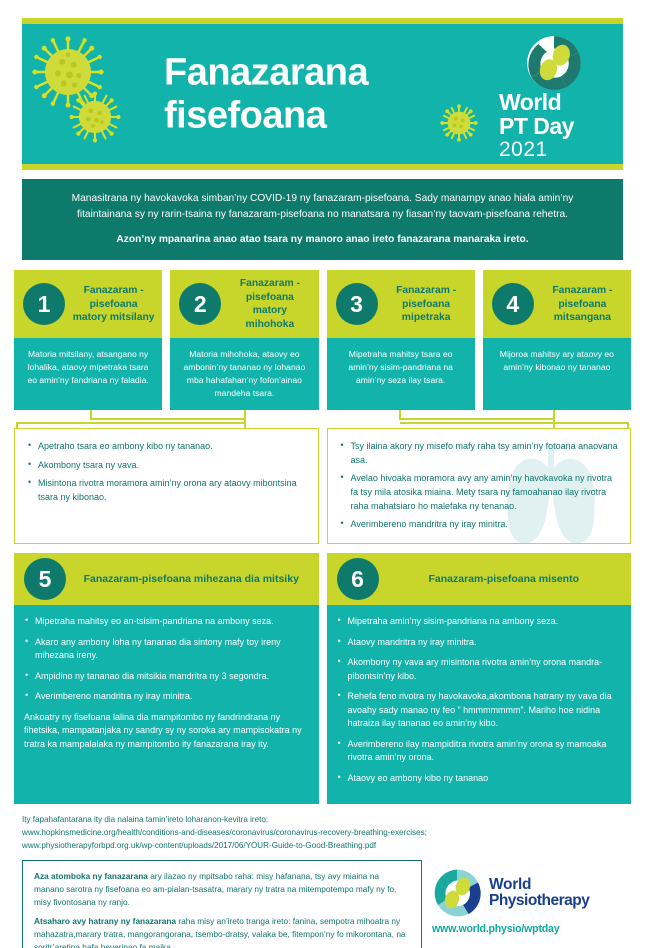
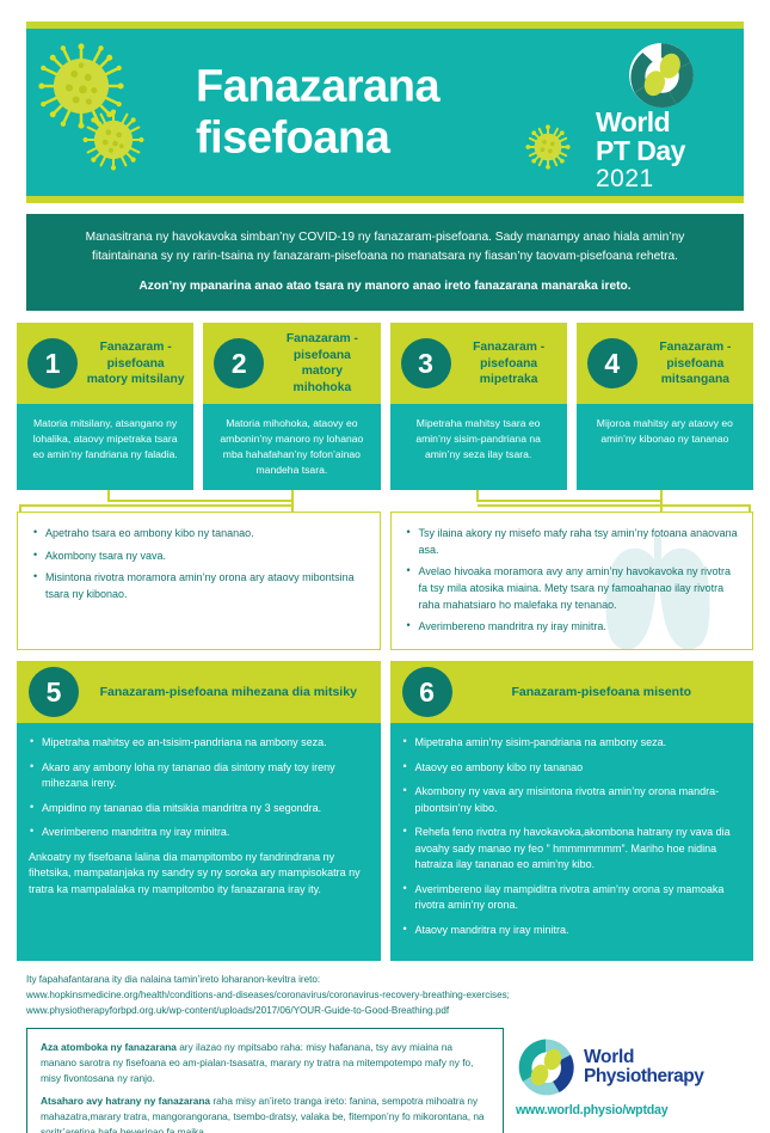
  Fanazarana
  fisefoana
  World
  PT Day
  2021
  Manasitrana ny havokavoka simban’ny COVID-19 ny fanazaram-pisefoana. Sady manampy anao hiala amin’ny fitaintainana sy ny rarin-tsaina ny fanazaram-pisefoana no manatsara ny fiasan’ny taovam-pisefoana rehetra.
  Azon’ny mpanarina anao atao tsara ny manoro anao ireto fanazarana manaraka ireto.
  1
  Fanazaram -pisefoana matory mitsilany
  Matoria mitsilany, atsangano ny lohalika, ataovy mipetraka tsara eo amin’ny fandriana ny faladia.
  2
  Fanazaram -pisefoana matory mihohoka
- Matoria mihohoka, ataovy eo ambonin’ny tananao ny lohanao mba hahafahan’ny fofon’ainao mandeha tsara.
+ Matoria mihohoka, ataovy eo ambonin’ny manoro ny lohanao mba hahafahan’ny fofon’ainao mandeha tsara.
  3
  Fanazaram -pisefoana mipetraka
  Mipetraha mahitsy tsara eo amin’ny sisim-pandriana na amin’ny seza ilay tsara.
  4
  Fanazaram -pisefoana mitsangana
  Mijoroa mahitsy ary ataovy eo amin’ny kibonao ny tananao
  Apetraho tsara eo ambony kibo ny tananao.
  Akombony tsara ny vava.
  Misintona rivotra moramora amin’ny orona ary ataovy mibontsina tsara ny kibonao.
  Tsy ilaina akory ny misefo mafy raha tsy amin’ny fotoana anaovana asa.
  Avelao hivoaka moramora avy any amin’ny havokavoka ny rivotra fa tsy mila atosika miaina. Mety tsara ny famoahanao ilay rivotra raha mahatsiaro ho malefaka ny tenanao.
  Averimbereno mandritra ny iray minitra.
  5
  Fanazaram-pisefoana mihezana dia mitsiky
  Mipetraha mahitsy eo an-tsisim-pandriana na ambony seza.
  Akaro any ambony loha ny tananao dia sintony mafy toy ireny mihezana ireny.
  Ampidino ny tananao dia mitsikia mandritra ny 3 segondra.
  Averimbereno mandritra ny iray minitra.
  Ankoatry ny fisefoana lalina dia mampitombo ny fandrindrana ny fihetsika, mampatanjaka ny sandry sy ny soroka ary mampisokatra ny tratra ka mampalalaka ny mampitombo ity fanazarana iray ity.
  6
  Fanazaram-pisefoana misento
  Mipetraha amin’ny sisim-pandriana na ambony seza.
- Ataovy mandritra ny iray minitra.
+ Ataovy eo ambony kibo ny tananao
  Akombony ny vava ary misintona rivotra amin’ny orona mandra-pibontsin’ny kibo.
  Rehefa feno rivotra ny havokavoka,akombona hatrany ny vava dia avoahy sady manao ny feo ” hmmmmmmm”. Mariho hoe nidina hatraiza ilay tananao eo amin’ny kibo.
  Averimbereno ilay mampiditra rivotra amin’ny orona sy mamoaka rivotra amin’ny orona.
- Ataovy eo ambony kibo ny tananao
+ Ataovy mandritra ny iray minitra.
  Ity fapahafantarana ity dia nalaina tamin’ireto loharanon-kevitra ireto:
  www.hopkinsmedicine.org/health/conditions-and-diseases/coronavirus/coronavirus-recovery-breathing-exercises;
  www.physiotherapyforbpd.org.uk/wp-content/uploads/2017/06/YOUR-Guide-to-Good-Breathing.pdf
  Aza atomboka ny fanazarana ary ilazao ny mpitsabo raha: misy hafanana, tsy avy miaina na manano sarotra ny fisefoana eo am-pialan-tsasatra, marary ny tratra na mitempotempo mafy ny fo, misy fivontosana ny ranjo.
  Atsaharo avy hatrany ny fanazarana raha misy an’ireto tranga ireto: fanina, sempotra mihoatra ny mahazatra,marary tratra, mangorangorana, tsembo-dratsy, valaka be, fitempon’ny fo mikorontana, na soritr’aretina hafa heverinao fa maika.
  World
  Physiotherapy
  www.world.physio/wptday
